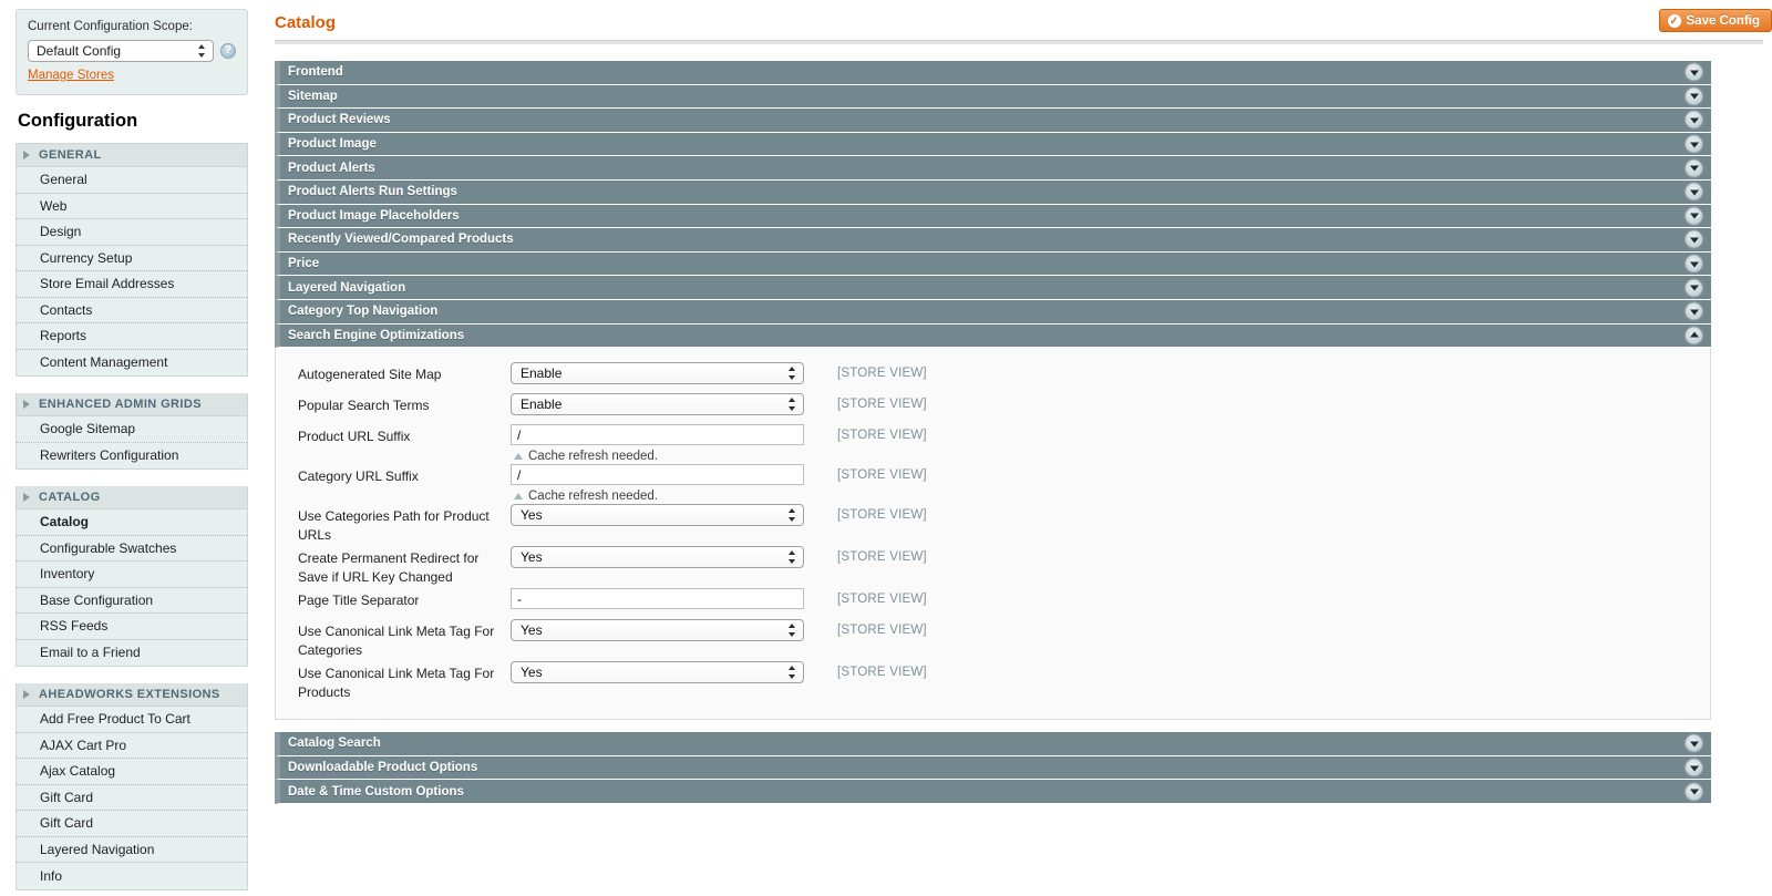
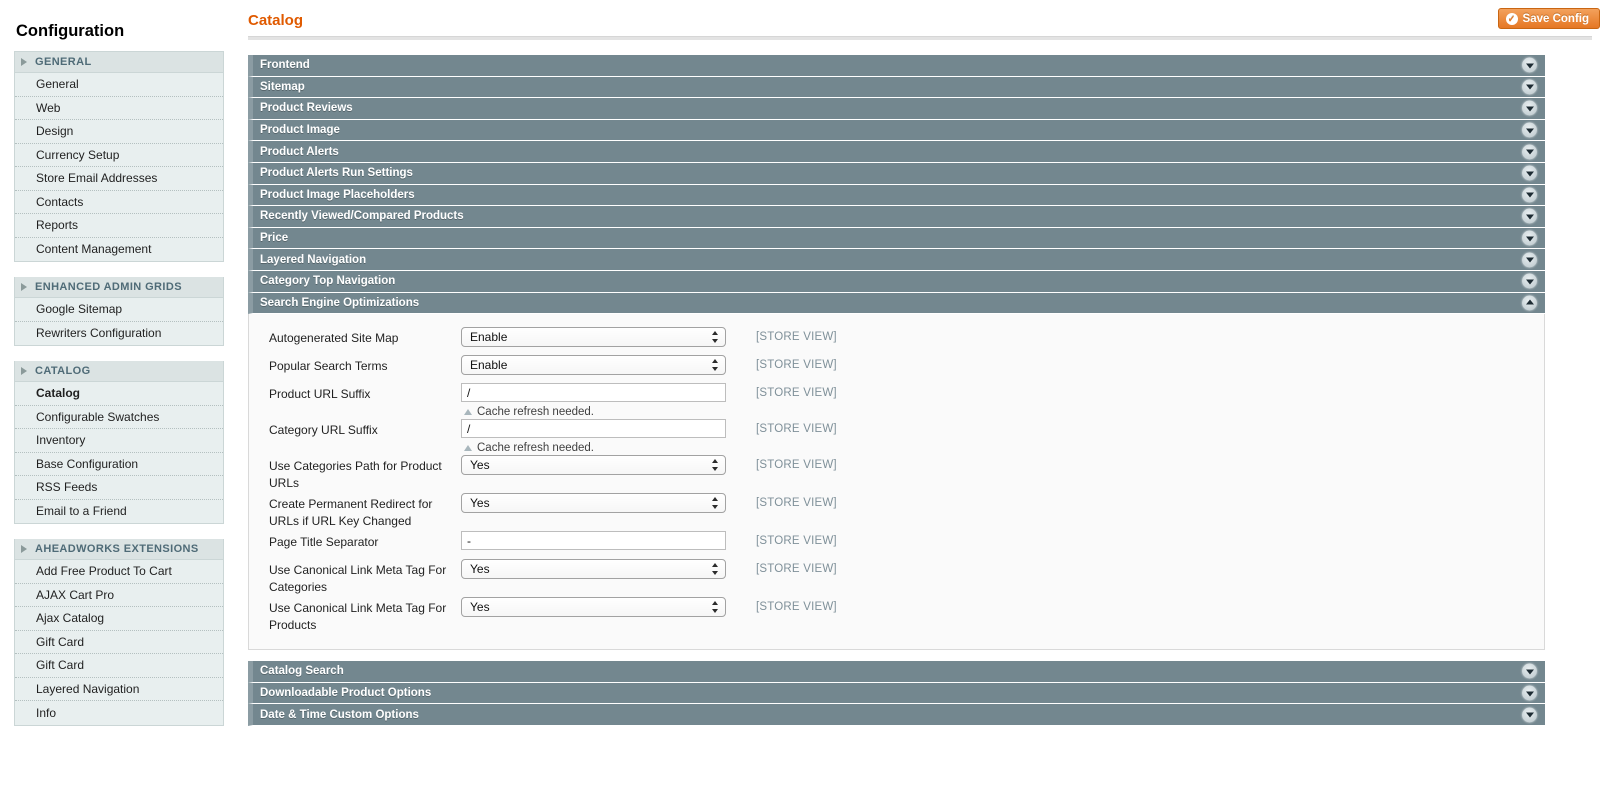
- Current Configuration Scope:
- Default Config
- ?
- Manage Stores
  Configuration
  GENERAL
  General
  Web
  Design
  Currency Setup
  Store Email Addresses
  Contacts
  Reports
  Content Management
  ENHANCED ADMIN GRIDS
  Google Sitemap
  Rewriters Configuration
  CATALOG
  Catalog
  Configurable Swatches
  Inventory
  Base Configuration
  RSS Feeds
  Email to a Friend
  AHEADWORKS EXTENSIONS
  Add Free Product To Cart
  AJAX Cart Pro
  Ajax Catalog
  Gift Card
  Gift Card
  Layered Navigation
  Info
  Catalog
  ✓
  Save Config
  Frontend
  Sitemap
  Product Reviews
  Product Image
  Product Alerts
  Product Alerts Run Settings
  Product Image Placeholders
  Recently Viewed/Compared Products
  Price
  Layered Navigation
  Category Top Navigation
  Search Engine Optimizations
  Autogenerated Site Map
  Enable
  [STORE VIEW]
  Popular Search Terms
  Enable
  [STORE VIEW]
  Product URL Suffix
  /
  Cache refresh needed.
  [STORE VIEW]
  Category URL Suffix
  /
  Cache refresh needed.
  [STORE VIEW]
  Use Categories Path for Product URLs
  Yes
  [STORE VIEW]
- Create Permanent Redirect for Save if URL Key Changed
+ Create Permanent Redirect for URLs if URL Key Changed
  Yes
  [STORE VIEW]
  Page Title Separator
  -
  [STORE VIEW]
  Use Canonical Link Meta Tag For Categories
  Yes
  [STORE VIEW]
  Use Canonical Link Meta Tag For Products
  Yes
  [STORE VIEW]
  Catalog Search
  Downloadable Product Options
  Date & Time Custom Options
